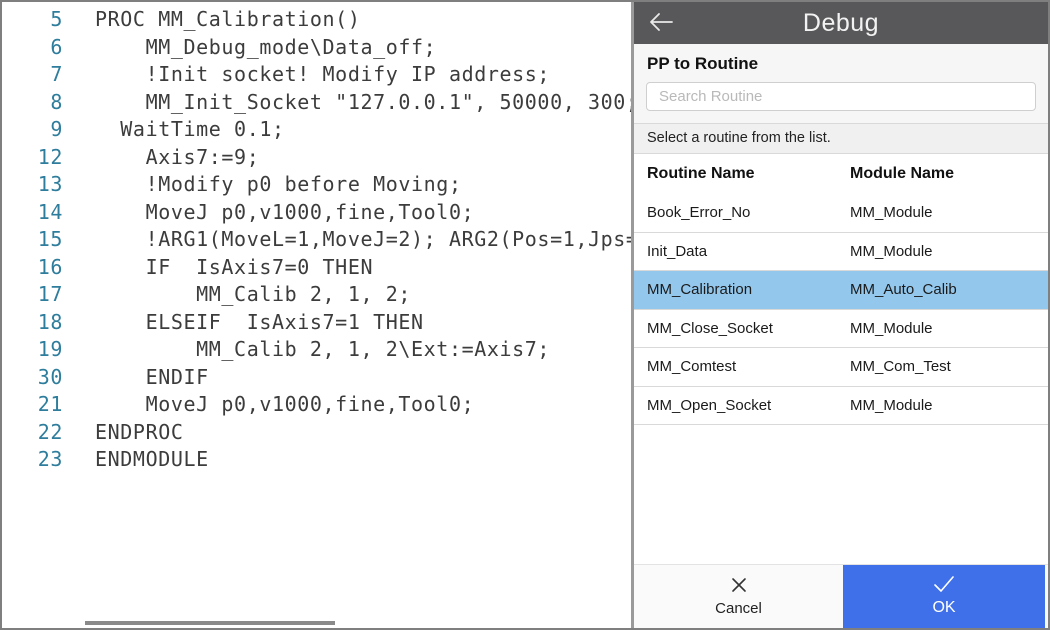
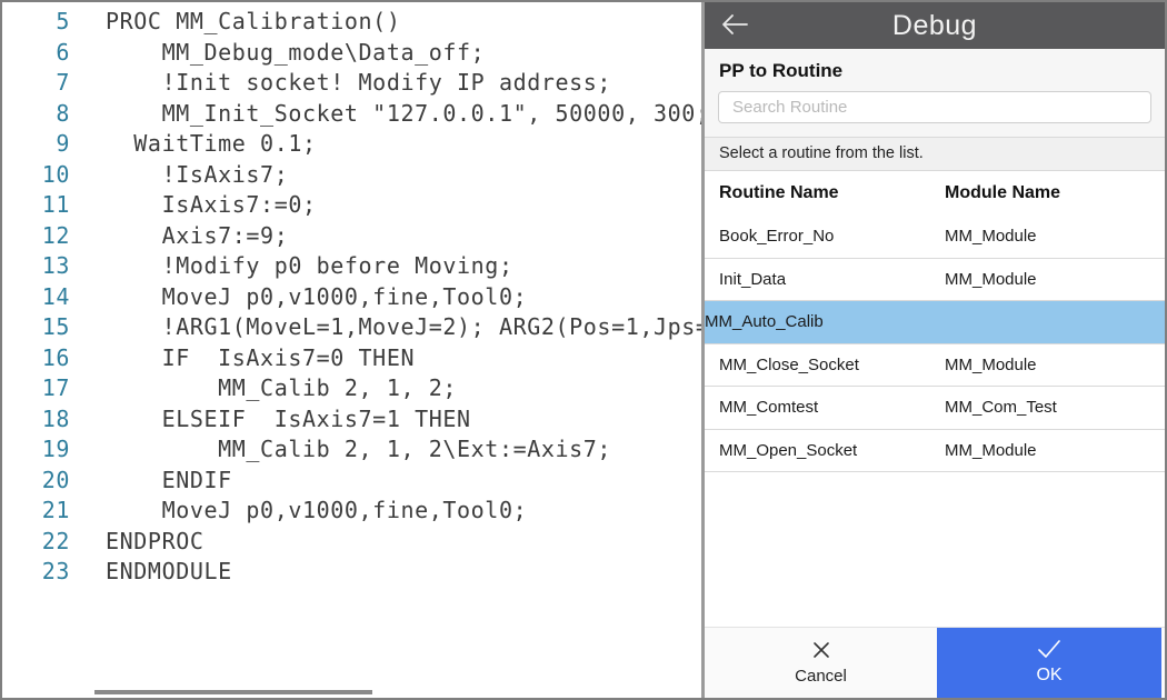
  5
  PROC MM_Calibration()
  6
  MM_Debug_mode\Data_off;
  7
  !Init socket! Modify IP address;
  8
  MM_Init_Socket "127.0.0.1", 50000, 300
  9
  WaitTime 0.1;
+ 10
+ !IsAxis7;
+ 11
+ IsAxis7:=0;
  12
  Axis7:=9;
  13
  !Modify p0 before Moving;
  14
  MoveJ p0,v1000,fine,Tool0;
  15
  !ARG1(MoveL=1,MoveJ=2); ARG2(Pos=1,Jps
  16
  IF IsAxis7=0 THEN
  17
  MM_Calib 2, 1, 2;
  18
  ELSEIF IsAxis7=1 THEN
  19
  MM_Calib 2, 1, 2\Ext:=Axis7;
- 30
+ 20
  ENDIF
  21
  MoveJ p0,v1000,fine,Tool0;
  22
  ENDPROC
  23
  ENDMODULE
  Debug
  PP to Routine
  Search Routine
  Select a routine from the list.
  Routine Name
  Module Name
  Book_Error_No
  MM_Module
  Init_Data
  MM_Module
- MM_Calibration
  MM_Auto_Calib
  MM_Close_Socket
  MM_Module
  MM_Comtest
  MM_Com_Test
  MM_Open_Socket
  MM_Module
  Cancel
  OK
